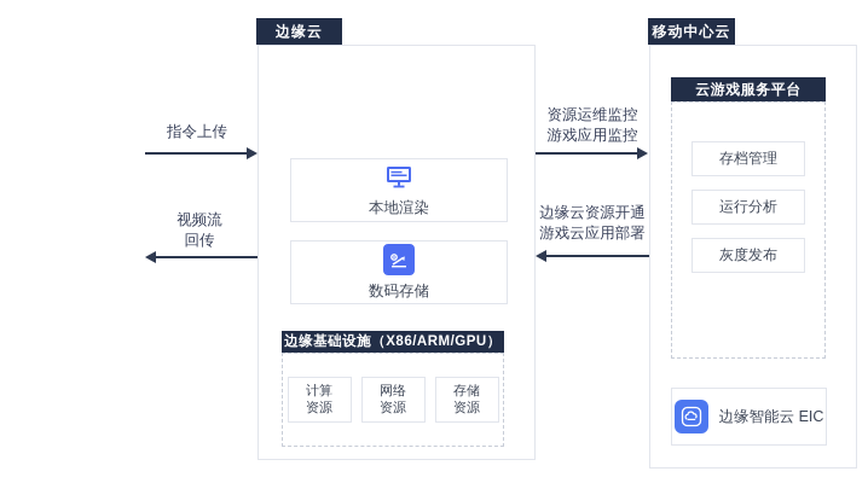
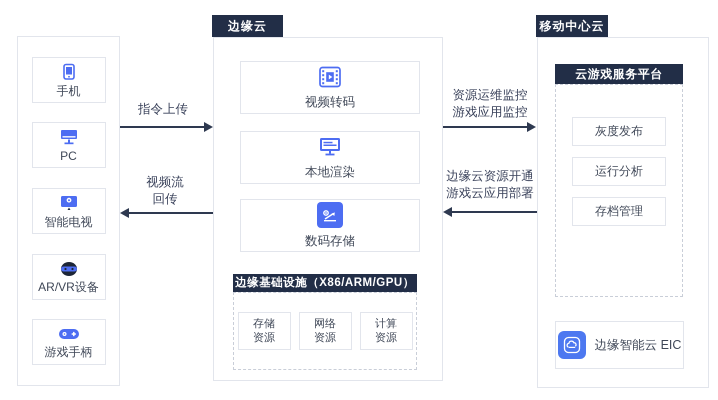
+ 手机
+ PC
+ 智能电视
+ AR/VR设备
+ 游戏手柄
  边缘云
+ 视频转码
  本地渲染
  数码存储
  边缘基础设施（X86/ARM/GPU）
- 计算
+ 存储
  资源
  网络
  资源
- 存储
+ 计算
  资源
  移动中心云
  云游戏服务平台
- 存档管理
+ 灰度发布
  运行分析
- 灰度发布
+ 存档管理
  边缘智能云 EIC
  指令上传
  视频流
  回传
  资源运维监控
  游戏应用监控
  边缘云资源开通
  游戏云应用部署
